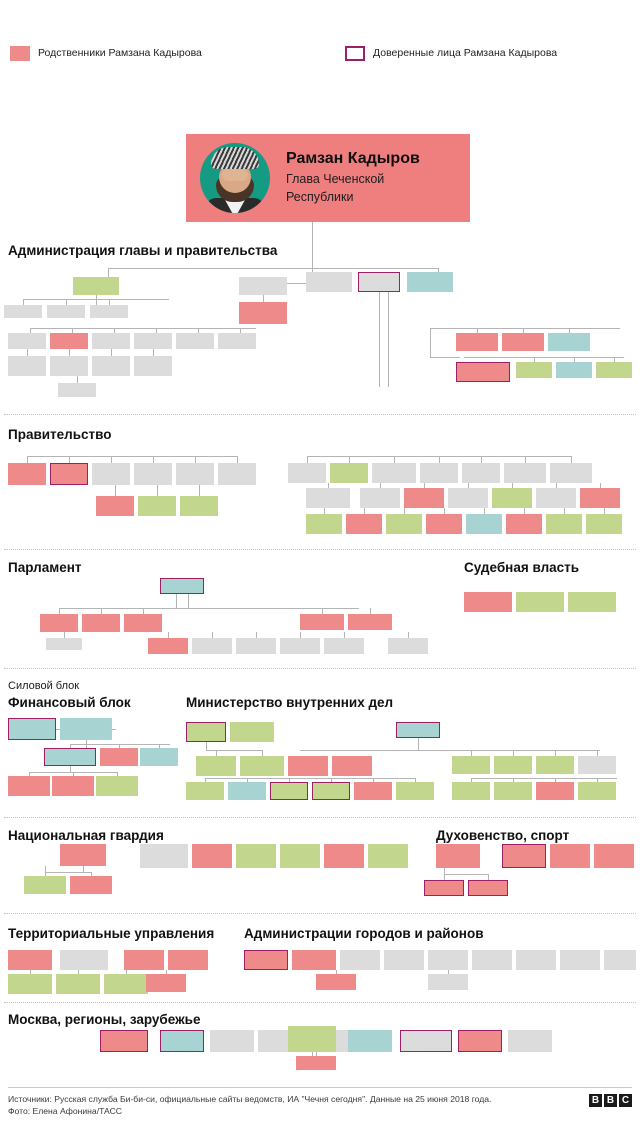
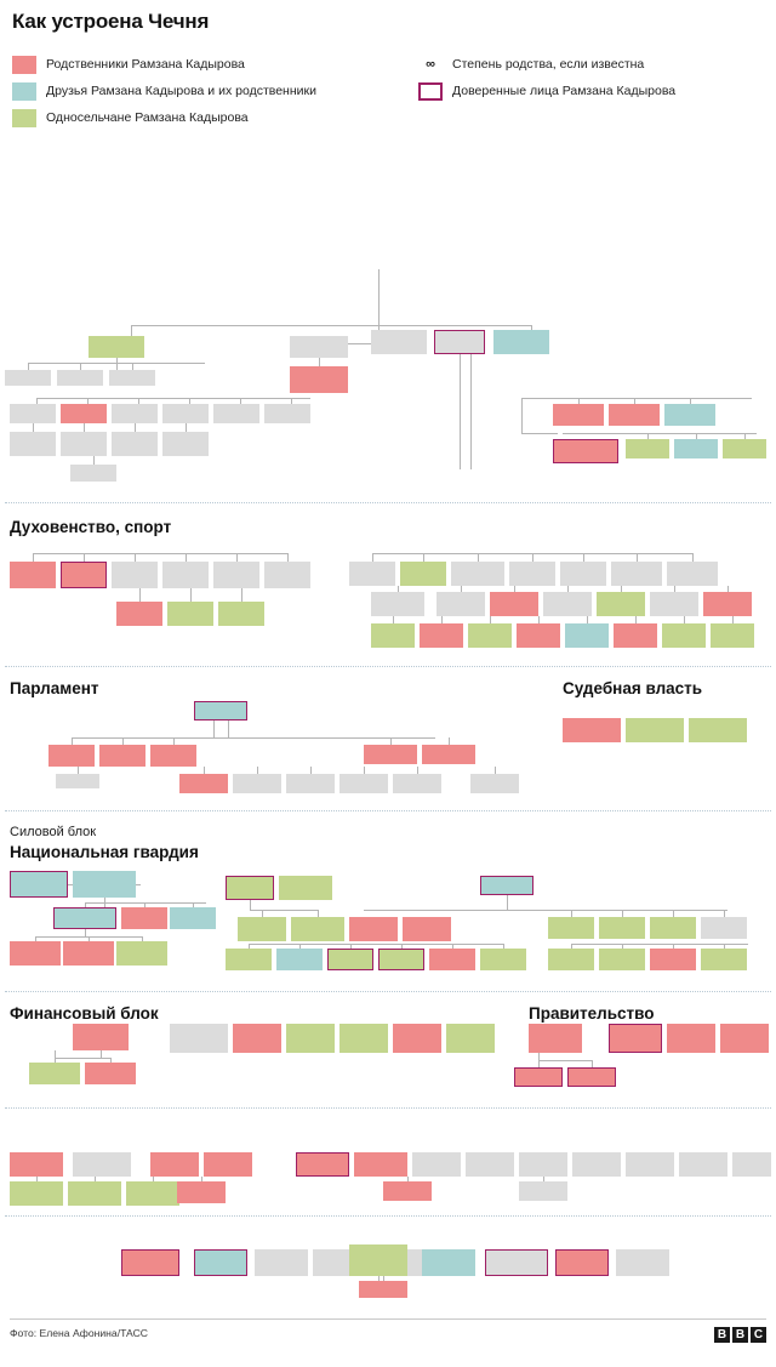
+ Как устроена Чечня
  Родственники Рамзана Кадырова
+ Друзья Рамзана Кадырова и их родственники
+ Односельчане Рамзана Кадырова
+ ∞
+ Степень родства, если известна
  Доверенные лица Рамзана Кадырова
- Рамзан Кадыров
- Глава Чеченской
- Республики
- Администрация главы и правительства
- Правительство
+ Духовенство, спорт
  Парламент
  Судебная власть
  Силовой блок
- Финансовый блок
+ Национальная гвардия
- Министерство внутренних дел
- Национальная гвардия
+ Финансовый блок
- Духовенство, спорт
+ Правительство
- Территориальные управления
- Администрации городов и районов
- Москва, регионы, зарубежье
- Источники: Русская служба Би-би-си, официальные сайты ведомств, ИА "Чечня сегодня". Данные на 25 июня 2018 года.
  Фото: Елена Афонина/ТАСС
  B
  B
  C
